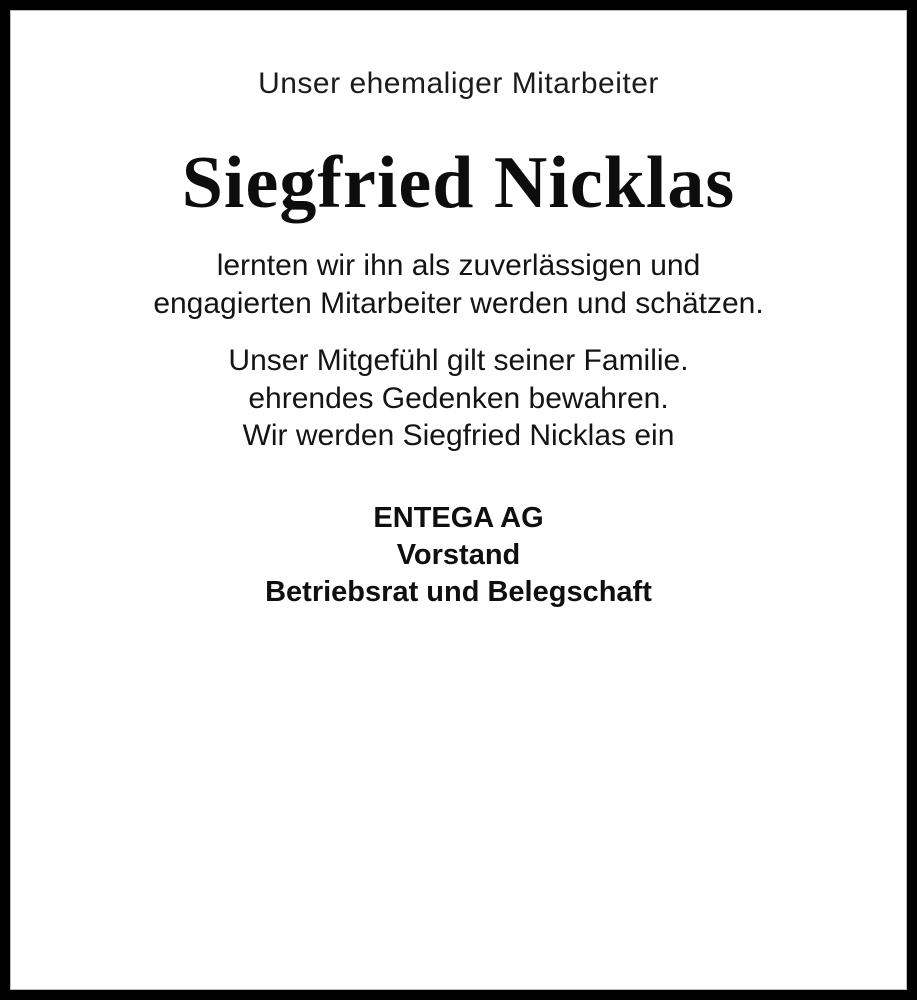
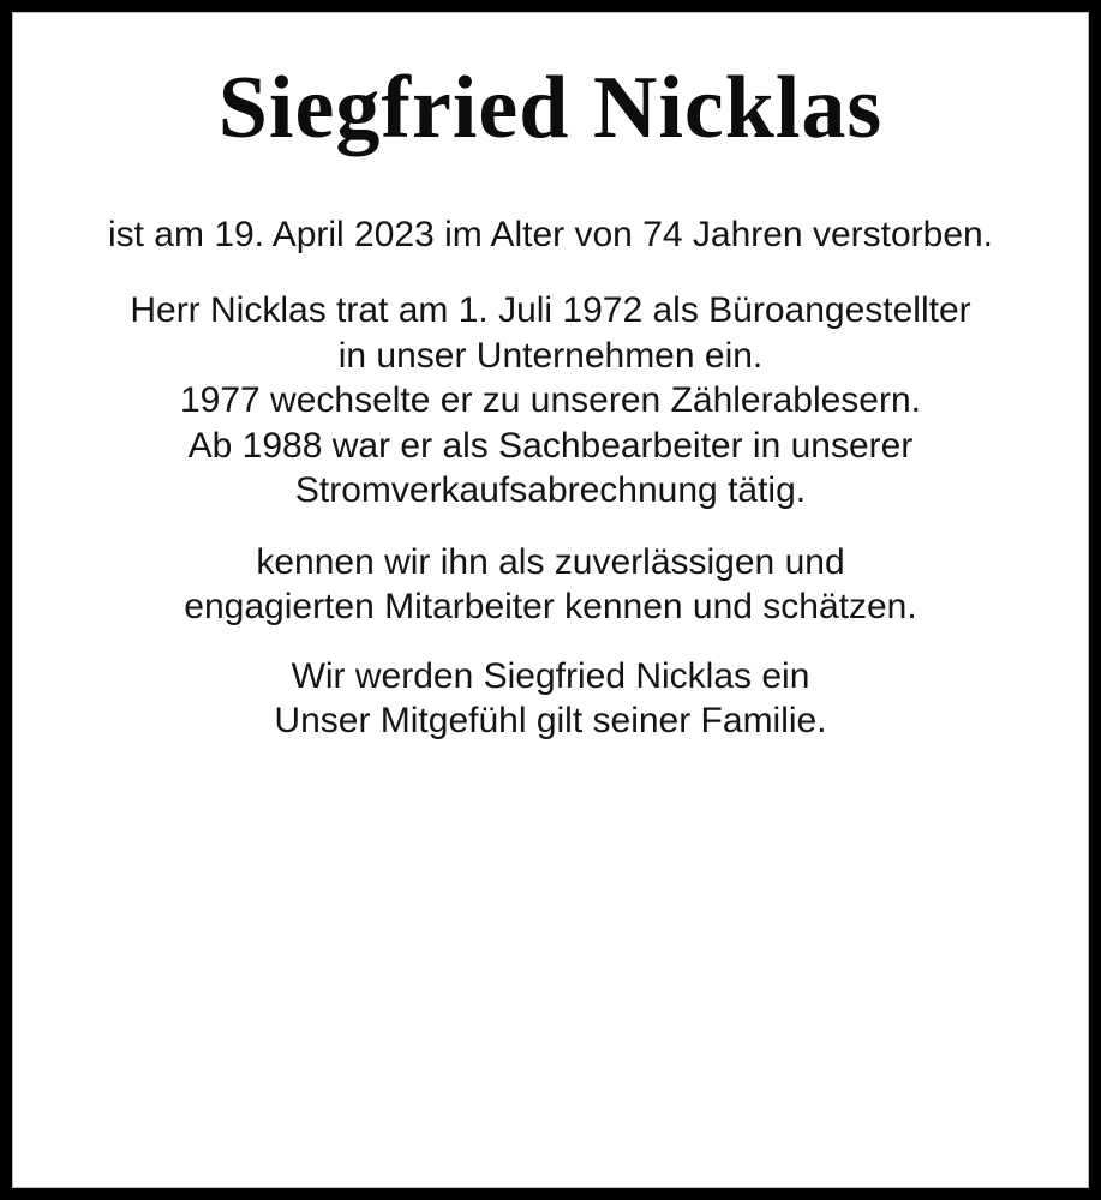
- Unser ehemaliger Mitarbeiter
  Siegfried Nicklas
+ ist am 19. April 2023 im Alter von 74 Jahren verstorben.
+ Herr Nicklas trat am 1. Juli 1972 als Büroangestellter
+ in unser Unternehmen ein.
+ 1977 wechselte er zu unseren Zählerablesern.
+ Ab 1988 war er als Sachbearbeiter in unserer
+ Stromverkaufsabrechnung tätig.
- lernten wir ihn als zuverlässigen und
+ kennen wir ihn als zuverlässigen und
- engagierten Mitarbeiter werden und schätzen.
+ engagierten Mitarbeiter kennen und schätzen.
- Unser Mitgefühl gilt seiner Familie.
+ Wir werden Siegfried Nicklas ein
- ehrendes Gedenken bewahren.
- Wir werden Siegfried Nicklas ein
+ Unser Mitgefühl gilt seiner Familie.
- ENTEGA AG
- Vorstand
- Betriebsrat und Belegschaft
